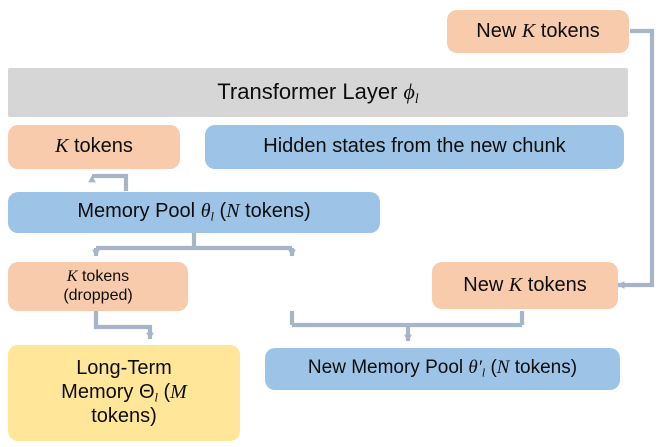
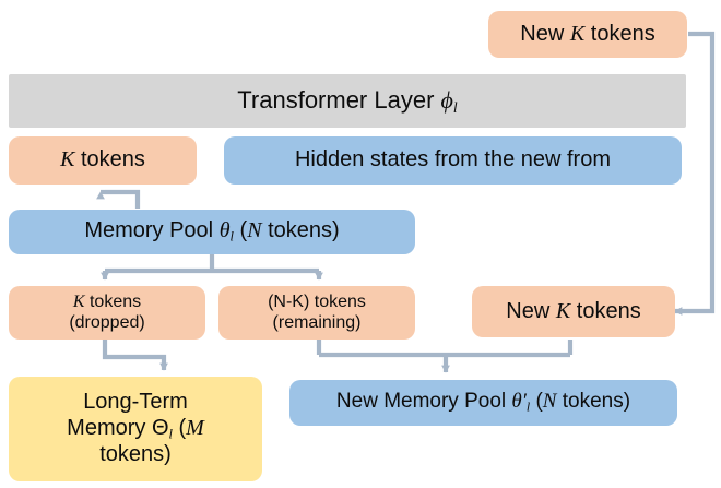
  New K tokens
  Transformer Layer ϕl
  K tokens
- Hidden states from the new chunk
+ Hidden states from the new from
  Memory Pool θl (N tokens)
  K tokens
  (dropped)
+ (N-K) tokens
+ (remaining)
  New K tokens
  Long-Term
  Memory Θl (M
  tokens)
  New Memory Pool θ′l (N tokens)
